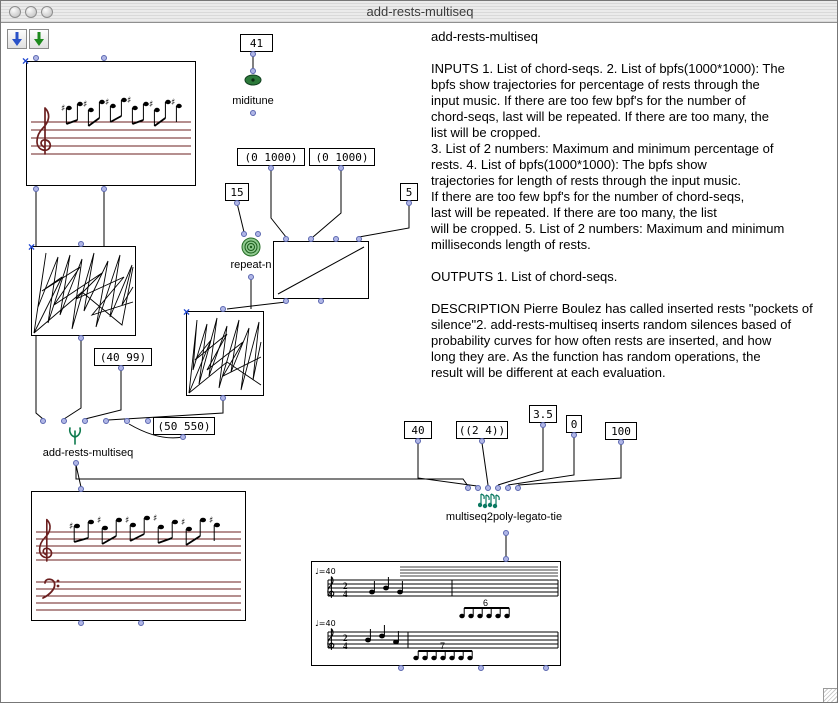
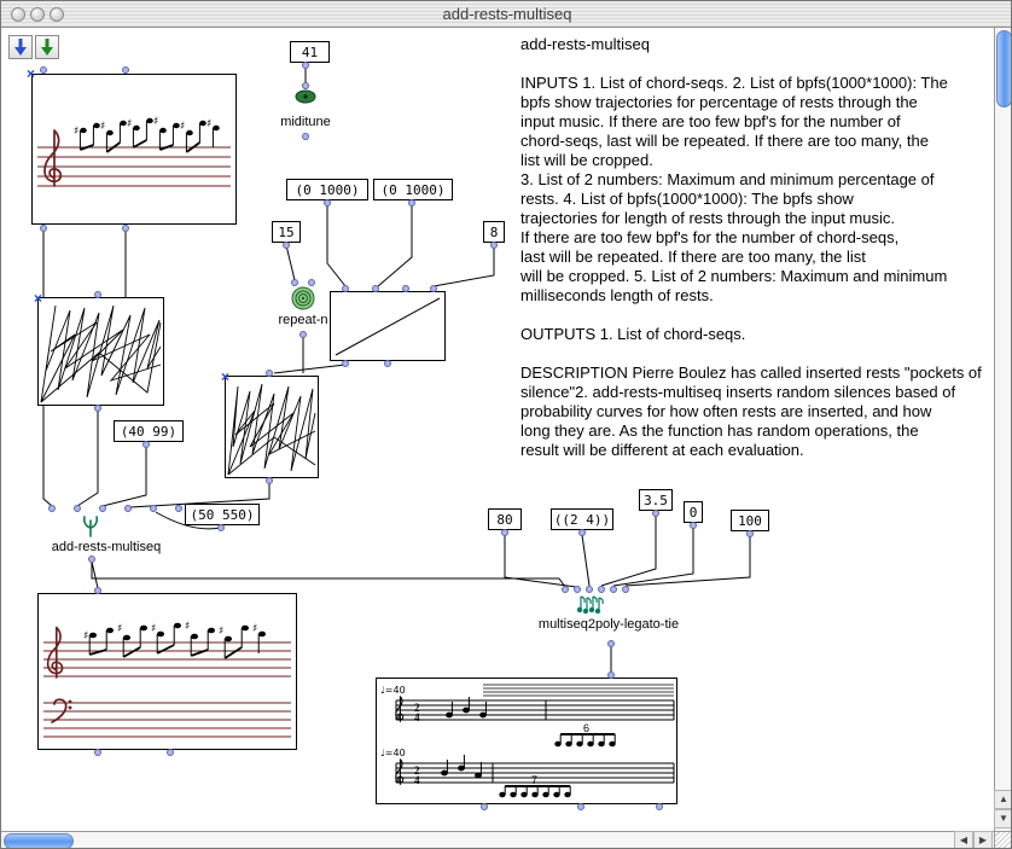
  add-rests-multiseq
  41
  (0 1000)
  (0 1000)
  15
- 5
+ 8
  (40 99)
  (50 550)
- 40
+ 80
  ((2 4))
  3.5
  0
  100
  miditune
  ♯
  ♯
  ♯
  ♯
  ♯
  ♯
  ×
  repeat-n
  ×
  ×
  add-rests-multiseq
  ♯
  ♯
  ♯
  ♯
  ♯
  ♯
  multiseq2poly-legato-tie
  2
  4
  2
  4
  ♩=40
  ♩=40
  6
  7
  add-rests-multiseq
  INPUTS 1. List of chord-seqs. 2. List of bpfs(1000*1000): The
  bpfs show trajectories for percentage of rests through the
  input music. If there are too few bpf's for the number of
  chord-seqs, last will be repeated. If there are too many, the
  list will be cropped.
  3. List of 2 numbers: Maximum and minimum percentage of
  rests. 4. List of bpfs(1000*1000): The bpfs show
  trajectories for length of rests through the input music.
  If there are too few bpf's for the number of chord-seqs,
  last will be repeated. If there are too many, the list
  will be cropped. 5. List of 2 numbers: Maximum and minimum
  milliseconds length of rests.
  OUTPUTS 1. List of chord-seqs.
  DESCRIPTION Pierre Boulez has called inserted rests "pockets of
  silence"2. add-rests-multiseq inserts random silences based of
  probability curves for how often rests are inserted, and how
  long they are. As the function has random operations, the
  result will be different at each evaluation.
+ ▲
+ ▼
+ ◀
+ ▶
